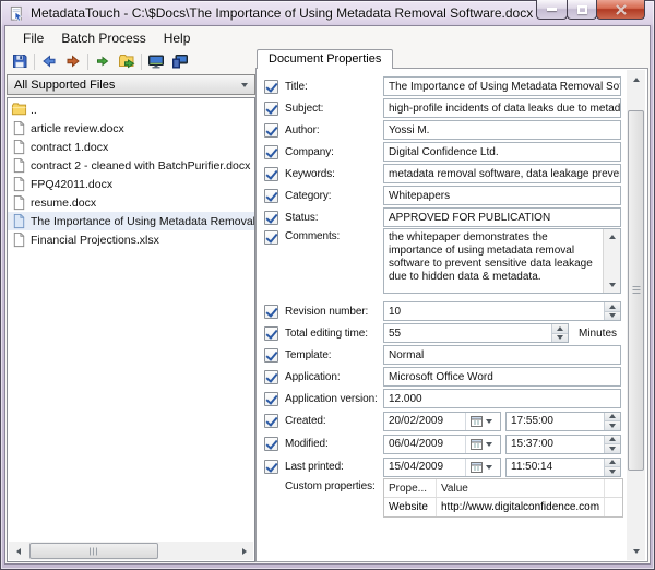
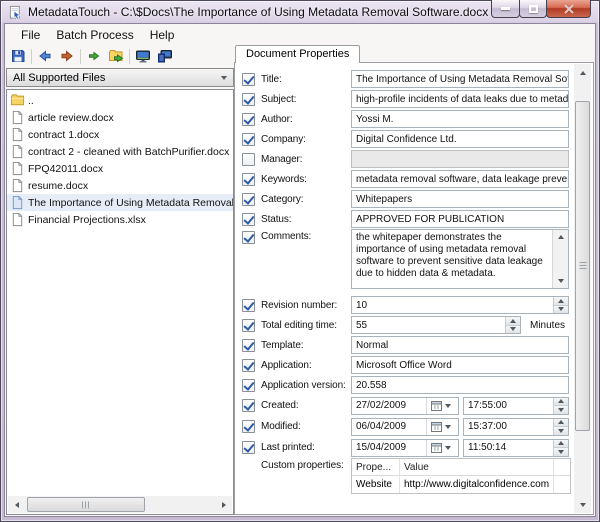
  MetadataTouch - C:\$Docs\The Importance of Using Metadata Removal Software.docx
  File
  Batch Process
  Help
  All Supported Files
  ..
  article review.docx
  contract 1.docx
  contract 2 - cleaned with BatchPurifier.docx
  FPQ42011.docx
  resume.docx
  The Importance of Using Metadata Removal
  Financial Projections.xlsx
  Document Properties
  Title:
  The Importance of Using Metadata Removal Sof
  Subject:
  high-profile incidents of data leaks due to metad
  Author:
  Yossi M.
  Company:
  Digital Confidence Ltd.
+ Manager:
  Keywords:
  metadata removal software, data leakage preve
  Category:
  Whitepapers
  Status:
  APPROVED FOR PUBLICATION
  Comments:
  the whitepaper demonstrates the importance of using metadata removal software to prevent sensitive data leakage due to hidden data & metadata.
  Revision number:
  10
  Total editing time:
  55
  Minutes
  Template:
  Normal
  Application:
  Microsoft Office Word
  Application version:
- 12.000
+ 20.558
  Created:
- 20/02/2009
+ 27/02/2009
  17:55:00
  Modified:
  06/04/2009
  15:37:00
  Last printed:
  15/04/2009
  11:50:14
  Custom properties:
  Prope...
  Value
  Website
  http://www.digitalconfidence.com
